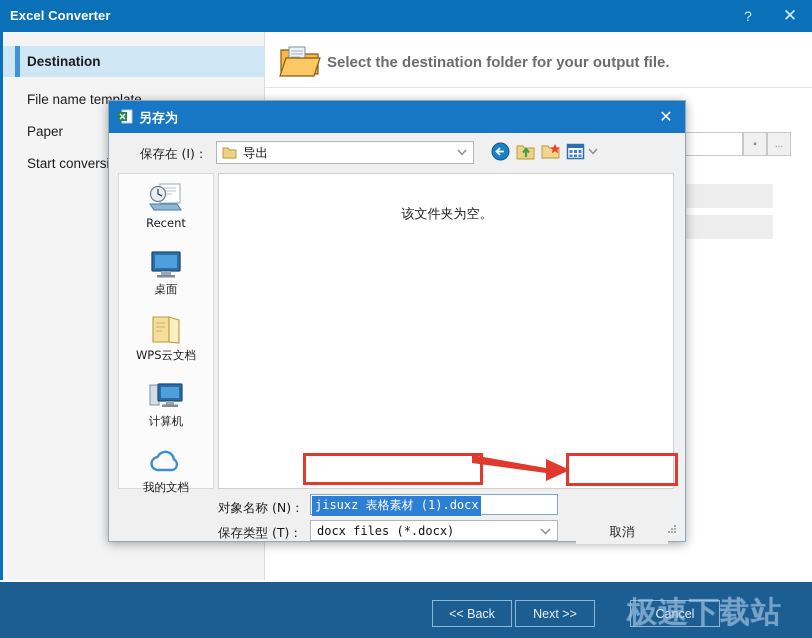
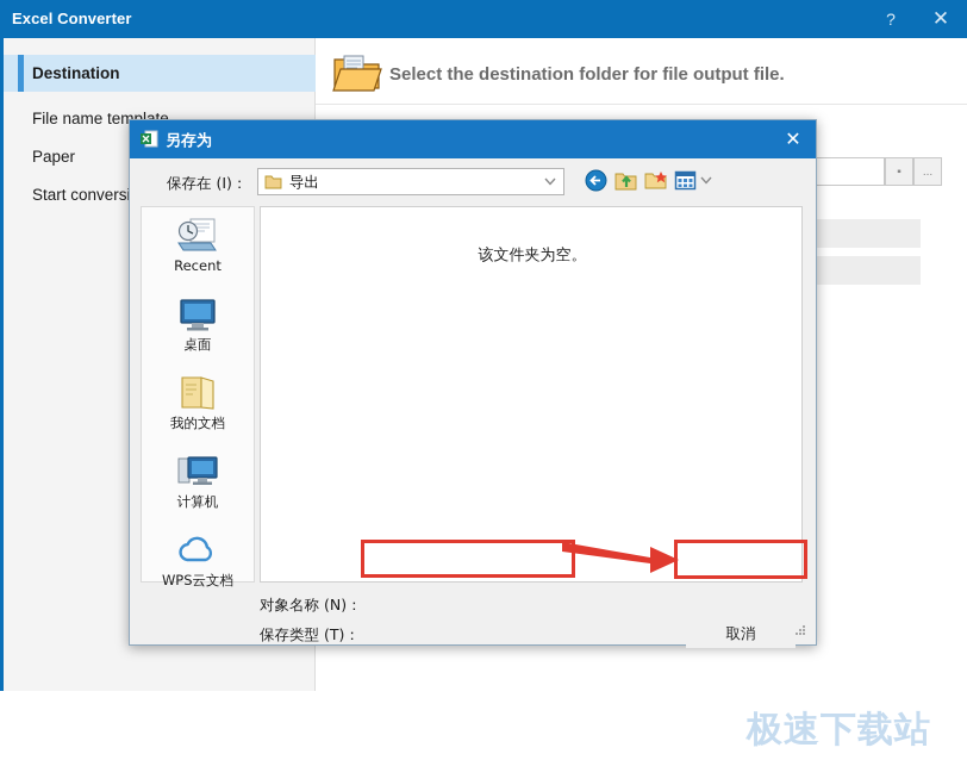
  Excel Converter
  ?
  ✕
  Destination
  Paper
  Start convers
- Select the destination folder for your output file.
+ Select the destination folder for file output file.
  ▪
  ...
- << Back
- Next >>
- Cancel
  极速下载站
  另存为
  ✕
  保存在 (I)：
  导出
  Recent
  桌面
- WPS云文档
+ 我的文档
  计算机
- 我的文档
+ WPS云文档
  该文件夹为空。
  对象名称 (N)：
- jisuxz 表格素材 (1).docx
  保存类型 (T)：
- docx files (*.docx)
  取消
